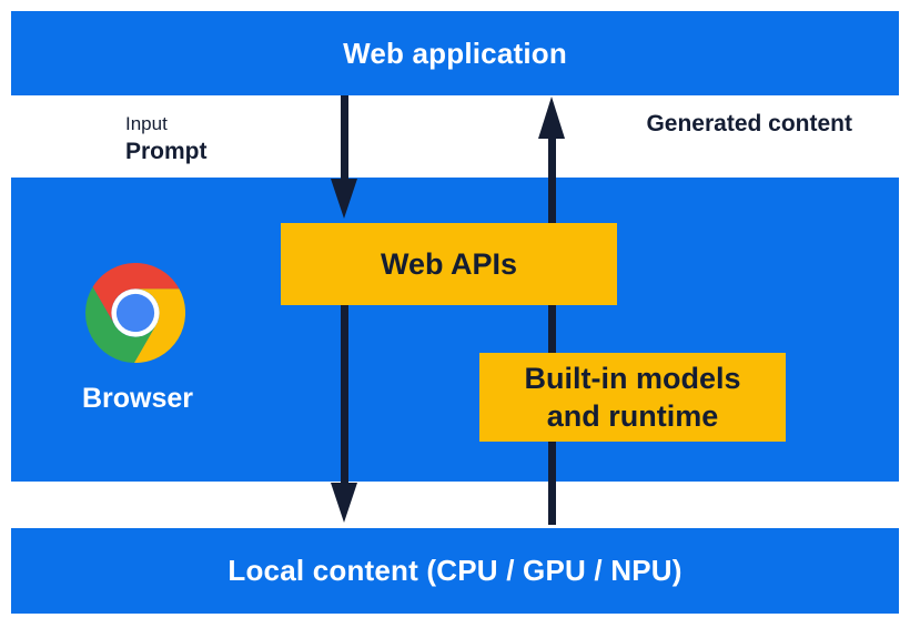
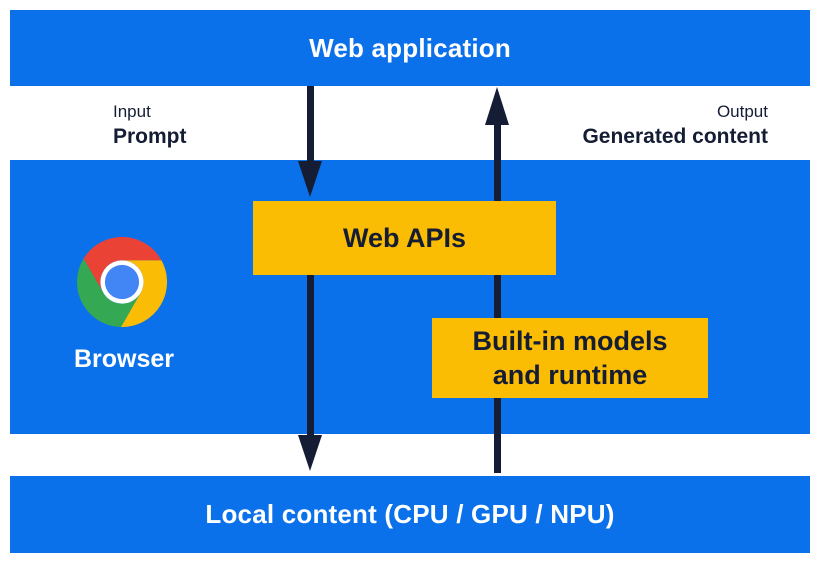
  Web application
  Input
  Prompt
+ Output
  Generated content
  Browser
  Web APIs
  Built-in models
  and runtime
  Local content (CPU / GPU / NPU)
